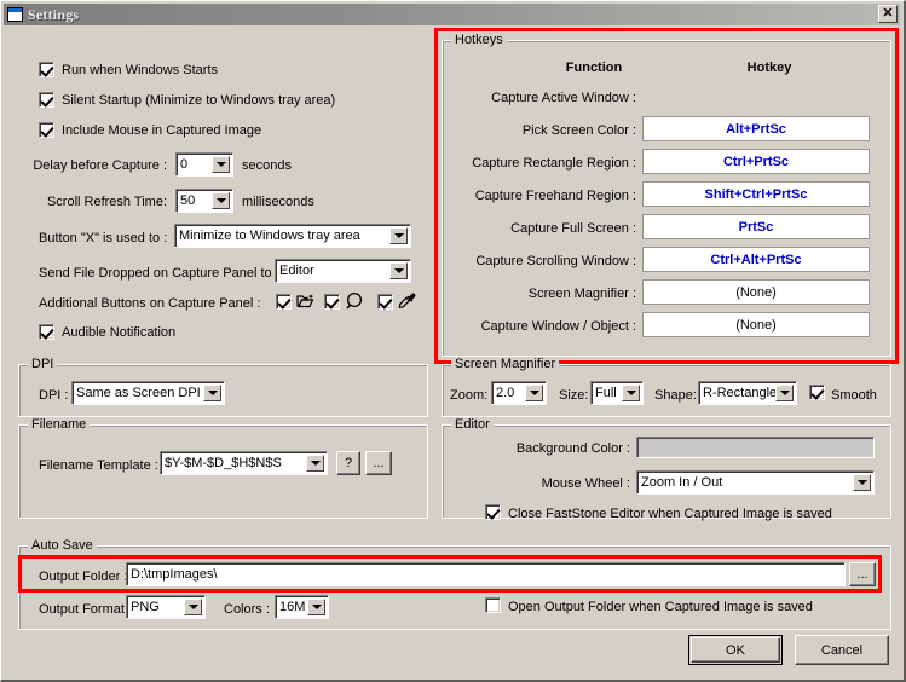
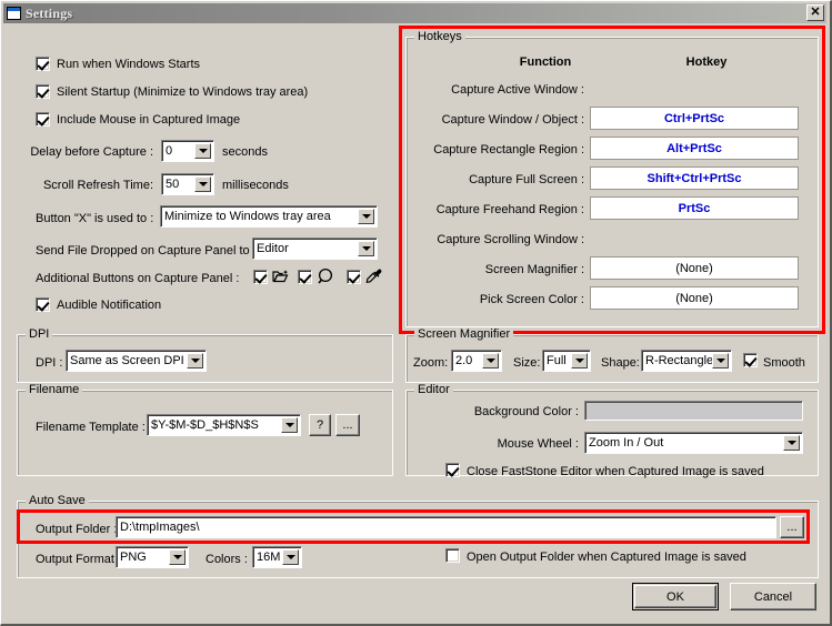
  Settings
  ✕
  Run when Windows Starts
  Silent Startup (Minimize to Windows tray area)
  Include Mouse in Captured Image
  Delay before Capture :
  0
  seconds
  Scroll Refresh Time:
  50
  milliseconds
  Button "X" is used to :
  Minimize to Windows tray area
  Send File Dropped on Capture Panel to
  Editor
  Additional Buttons on Capture Panel :
  Audible Notification
  Hotkeys
  Function
  Hotkey
  Capture Active Window :
- Pick Screen Color :
+ Capture Window / Object :
- Alt+PrtSc
+ Ctrl+PrtSc
  Capture Rectangle Region :
- Ctrl+PrtSc
+ Alt+PrtSc
- Capture Freehand Region :
+ Capture Full Screen :
  Shift+Ctrl+PrtSc
- Capture Full Screen :
+ Capture Freehand Region :
  PrtSc
  Capture Scrolling Window :
- Ctrl+Alt+PrtSc
  Screen Magnifier :
  (None)
- Capture Window / Object :
+ Pick Screen Color :
  (None)
  DPI
  DPI :
  Same as Screen DPI
  Filename
  Filename Template :
  $Y-$M-$D_$H$N$S
  ?
  ...
  Screen Magnifier
  Zoom:
  2.0
  Size:
  Full
  Shape:
  R-Rectangle
  Smooth
  Editor
  Background Color :
  Mouse Wheel :
  Zoom In / Out
  Close FastStone Editor when Captured Image is saved
  Auto Save
  Output Folder
  D:\tmpImages\
  ...
  Output Format
  PNG
  Colors :
  16M
  Open Output Folder when Captured Image is saved
  OK
  Cancel
